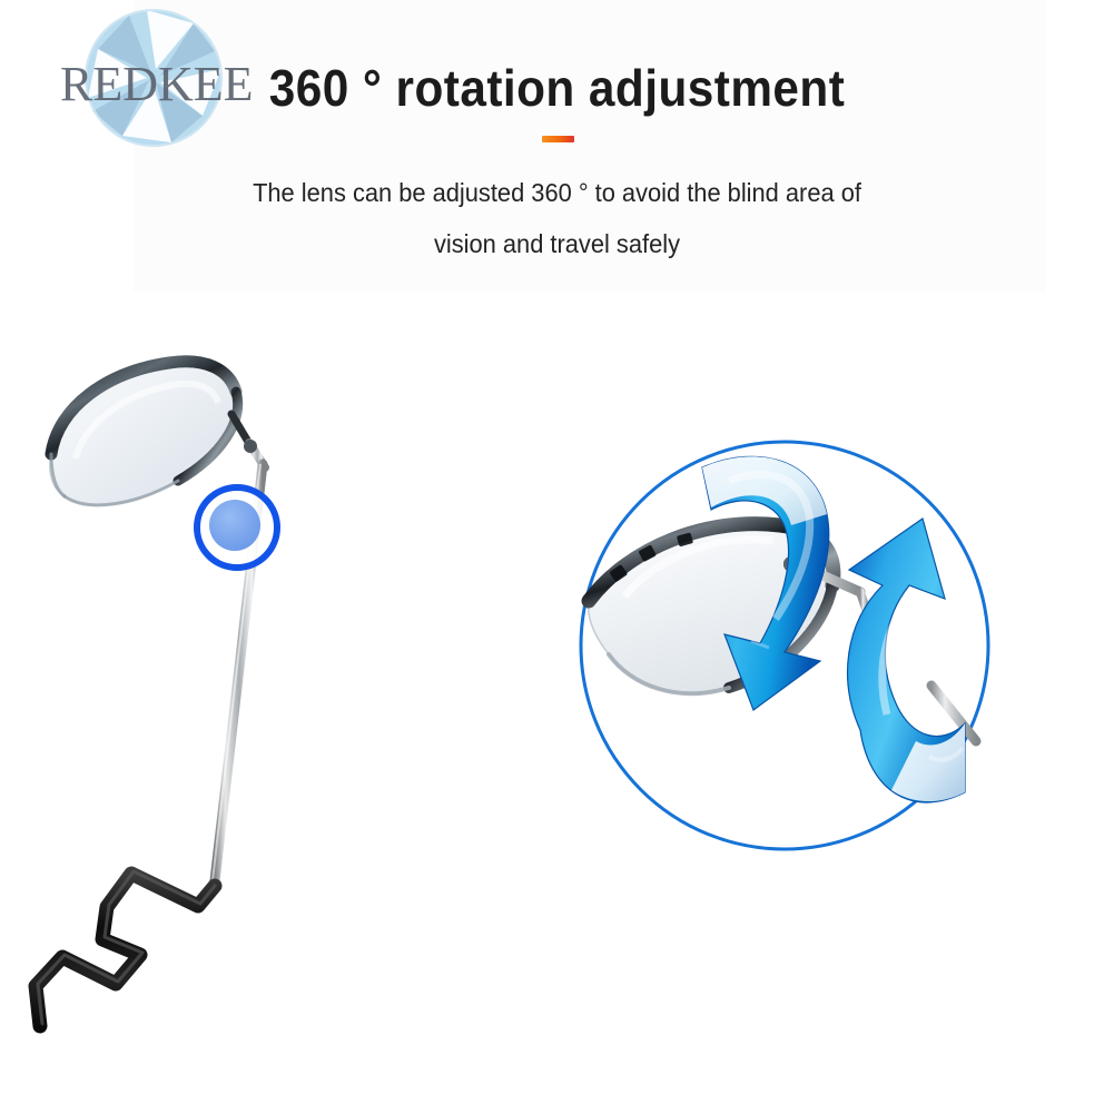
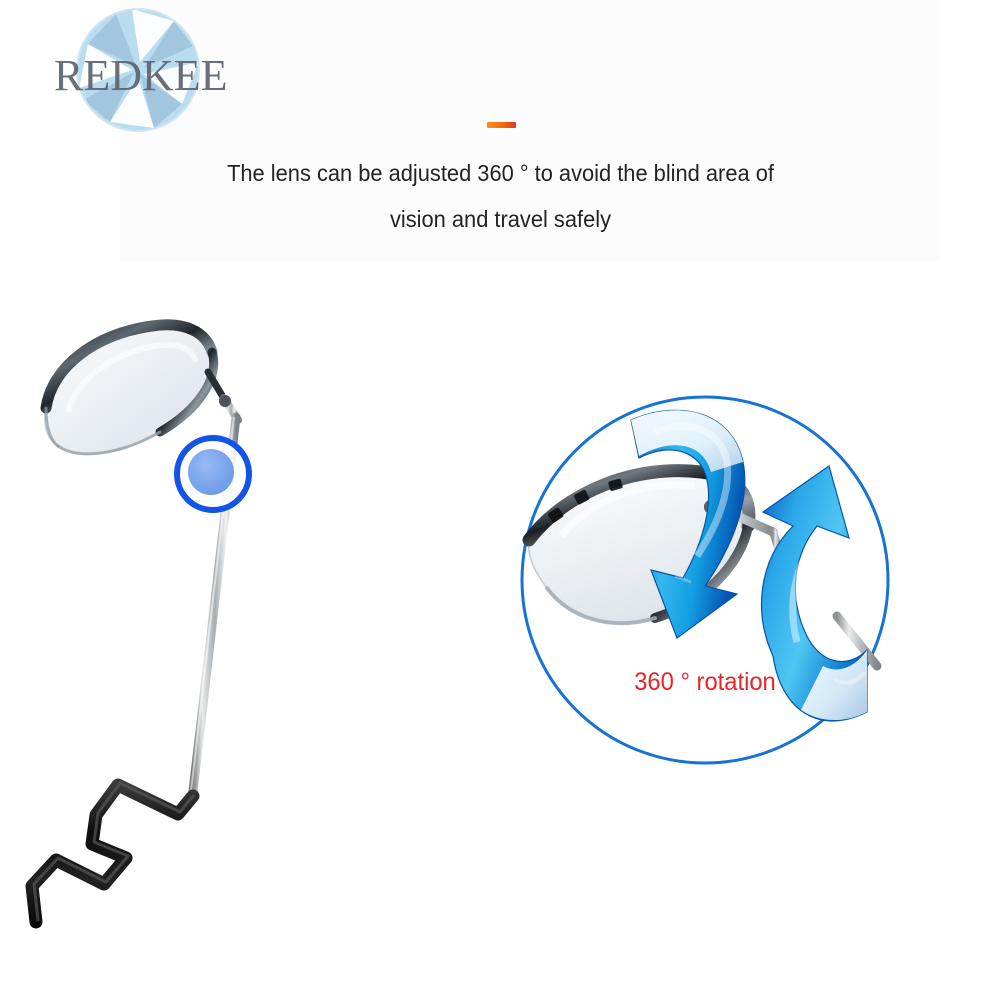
  REDKEE
- 360 ° rotation adjustment
  The lens can be adjusted 360 ° to avoid the blind area of
  vision and travel safely
+ 360 ° rotation
